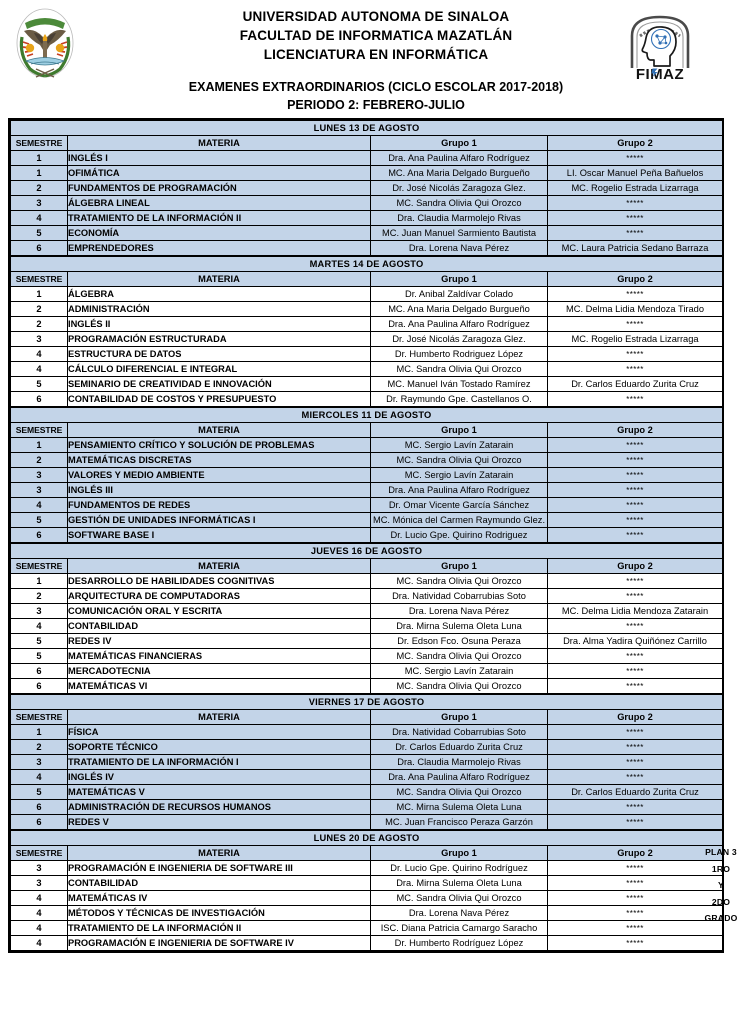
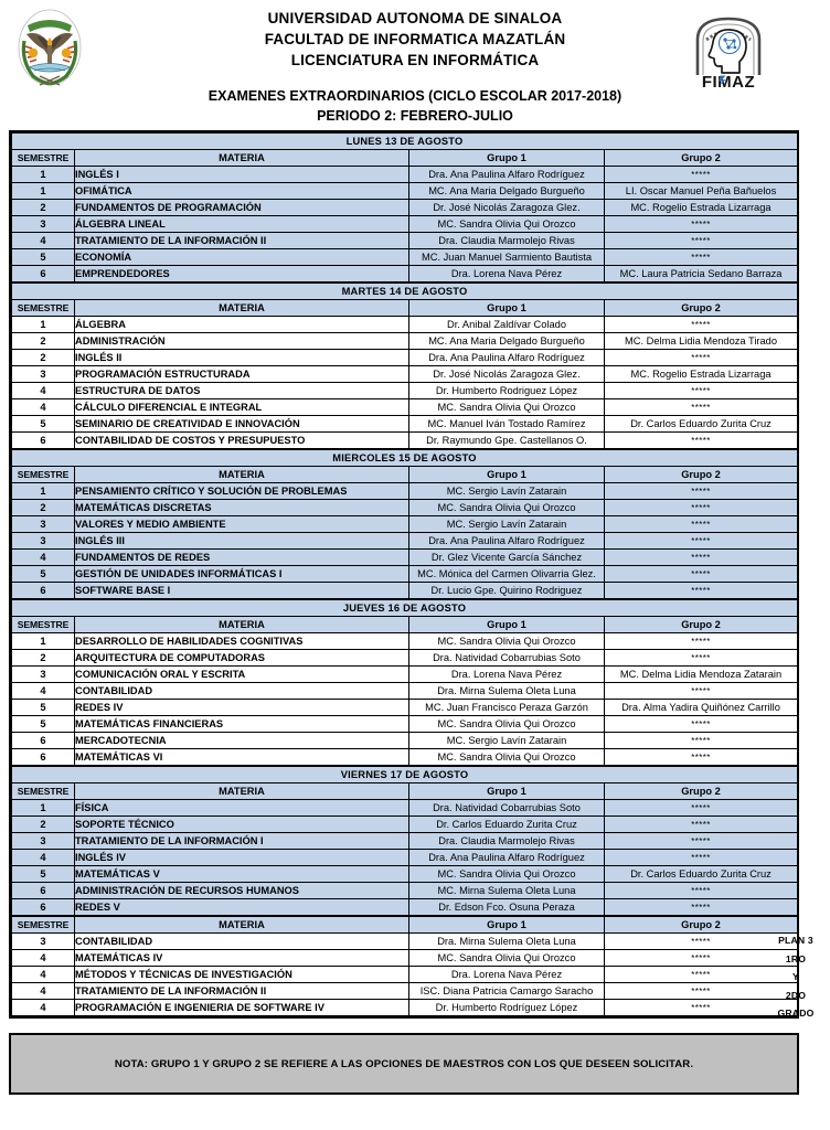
  UNIVERSIDAD AUTONOMA DE SINALOA
  FACULTAD DE INFORMATICA MAZATLÁN
  LICENCIATURA EN INFORMÁTICA
  EXAMENES EXTRAORDINARIOS (CICLO ESCOLAR 2017-2018)
  PERIODO 2: FEBRERO-JULIO
  FIMAZ
  LUNES 13 DE AGOSTO
  SEMESTRE	MATERIA	Grupo 1	Grupo 2
  1	INGLÉS I	Dra. Ana Paulina Alfaro Rodríguez	*****
  1	OFIMÁTICA	MC. Ana Maria Delgado Burgueño	LI. Oscar Manuel Peña Bañuelos
  2	FUNDAMENTOS DE PROGRAMACIÓN	Dr. José Nicolás Zaragoza Glez.	MC. Rogelio Estrada Lizarraga
  3	ÁLGEBRA LINEAL	MC. Sandra Olivia Qui Orozco	*****
  4	TRATAMIENTO DE LA INFORMACIÓN II	Dra. Claudia Marmolejo Rivas	*****
  5	ECONOMÍA	MC. Juan Manuel Sarmiento Bautista	*****
  6	EMPRENDEDORES	Dra. Lorena Nava Pérez	MC. Laura Patricia Sedano Barraza
  MARTES 14 DE AGOSTO
  SEMESTRE	MATERIA	Grupo 1	Grupo 2
  1	ÁLGEBRA	Dr. Anibal Zaldívar Colado	*****
  2	ADMINISTRACIÓN	MC. Ana Maria Delgado Burgueño	MC. Delma Lidia Mendoza Tirado
  2	INGLÉS II	Dra. Ana Paulina Alfaro Rodríguez	*****
  3	PROGRAMACIÓN ESTRUCTURADA	Dr. José Nicolás Zaragoza Glez.	MC. Rogelio Estrada Lizarraga
  4	ESTRUCTURA DE DATOS	Dr. Humberto Rodriguez López	*****
  4	CÁLCULO DIFERENCIAL E INTEGRAL	MC. Sandra Olivia Qui Orozco	*****
  5	SEMINARIO DE CREATIVIDAD E INNOVACIÓN	MC. Manuel Iván Tostado Ramírez	Dr. Carlos Eduardo Zurita Cruz
  6	CONTABILIDAD DE COSTOS Y PRESUPUESTO	Dr. Raymundo Gpe. Castellanos O.	*****
- MIERCOLES 11 DE AGOSTO
+ MIERCOLES 15 DE AGOSTO
  SEMESTRE	MATERIA	Grupo 1	Grupo 2
  1	PENSAMIENTO CRÍTICO Y SOLUCIÓN DE PROBLEMAS	MC. Sergio Lavín Zatarain	*****
  2	MATEMÁTICAS DISCRETAS	MC. Sandra Olivia Qui Orozco	*****
  3	VALORES Y MEDIO AMBIENTE	MC. Sergio Lavín Zatarain	*****
  3	INGLÉS III	Dra. Ana Paulina Alfaro Rodríguez	*****
- 4	FUNDAMENTOS DE REDES	Dr. Omar Vicente García Sánchez	*****
+ 4	FUNDAMENTOS DE REDES	Dr. Glez Vicente García Sánchez	*****
- 5	GESTIÓN DE UNIDADES INFORMÁTICAS I	MC. Mónica del Carmen Raymundo Glez.	*****
+ 5	GESTIÓN DE UNIDADES INFORMÁTICAS I	MC. Mónica del Carmen Olivarria Glez.	*****
  6	SOFTWARE BASE I	Dr. Lucio Gpe. Quirino Rodriguez	*****
  JUEVES 16 DE AGOSTO
  SEMESTRE	MATERIA	Grupo 1	Grupo 2
  1	DESARROLLO DE HABILIDADES COGNITIVAS	MC. Sandra Olivia Qui Orozco	*****
  2	ARQUITECTURA DE COMPUTADORAS	Dra. Natividad Cobarrubias Soto	*****
  3	COMUNICACIÓN ORAL Y ESCRITA	Dra. Lorena Nava Pérez	MC. Delma Lidia Mendoza Zatarain
  4	CONTABILIDAD	Dra. Mirna Sulema Oleta Luna	*****
- 5	REDES IV	Dr. Edson Fco. Osuna Peraza	Dra. Alma Yadira Quiñónez Carrillo
+ 5	REDES IV	MC. Juan Francisco Peraza Garzón	Dra. Alma Yadira Quiñónez Carrillo
  5	MATEMÁTICAS FINANCIERAS	MC. Sandra Olivia Qui Orozco	*****
  6	MERCADOTECNIA	MC. Sergio Lavín Zatarain	*****
  6	MATEMÁTICAS VI	MC. Sandra Olivia Qui Orozco	*****
  VIERNES 17 DE AGOSTO
  SEMESTRE	MATERIA	Grupo 1	Grupo 2
  1	FÍSICA	Dra. Natividad Cobarrubias Soto	*****
  2	SOPORTE TÉCNICO	Dr. Carlos Eduardo Zurita Cruz	*****
  3	TRATAMIENTO DE LA INFORMACIÓN I	Dra. Claudia Marmolejo Rivas	*****
  4	INGLÉS IV	Dra. Ana Paulina Alfaro Rodríguez	*****
  5	MATEMÁTICAS V	MC. Sandra Olivia Qui Orozco	Dr. Carlos Eduardo Zurita Cruz
  6	ADMINISTRACIÓN DE RECURSOS HUMANOS	MC. Mirna Sulema Oleta Luna	*****
- 6	REDES V	MC. Juan Francisco Peraza Garzón	*****
+ 6	REDES V	Dr. Edson Fco. Osuna Peraza	*****
- LUNES 20 DE AGOSTO
  SEMESTRE	MATERIA	Grupo 1	Grupo 2
- 3	PROGRAMACIÓN E INGENIERIA DE SOFTWARE III	Dr. Lucio Gpe. Quirino Rodríguez	*****
  3	CONTABILIDAD	Dra. Mirna Sulema Oleta Luna	*****
  4	MATEMÁTICAS IV	MC. Sandra Olivia Qui Orozco	*****
  4	MÉTODOS Y TÉCNICAS DE INVESTIGACIÓN	Dra. Lorena Nava Pérez	*****
  4	TRATAMIENTO DE LA INFORMACIÓN II	ISC. Diana Patricia Camargo Saracho	*****
  4	PROGRAMACIÓN E INGENIERIA DE SOFTWARE IV	Dr. Humberto Rodríguez López	*****
  PLAN 3
  1RO
  Y
  2DO
  GRADO
+ NOTA: GRUPO 1 Y GRUPO 2 SE REFIERE A LAS OPCIONES DE MAESTROS CON LOS QUE DESEEN SOLICITAR.
